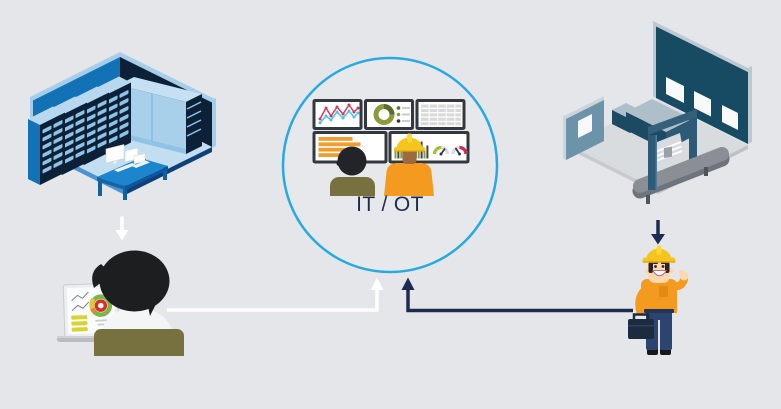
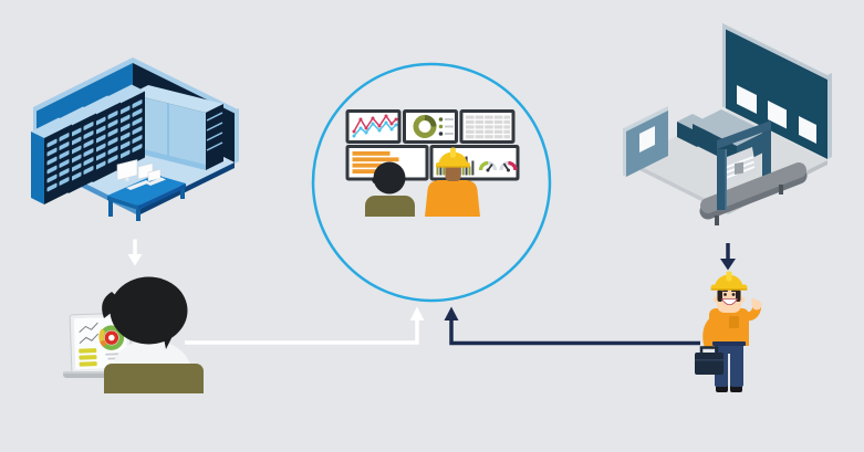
- IT / OT
